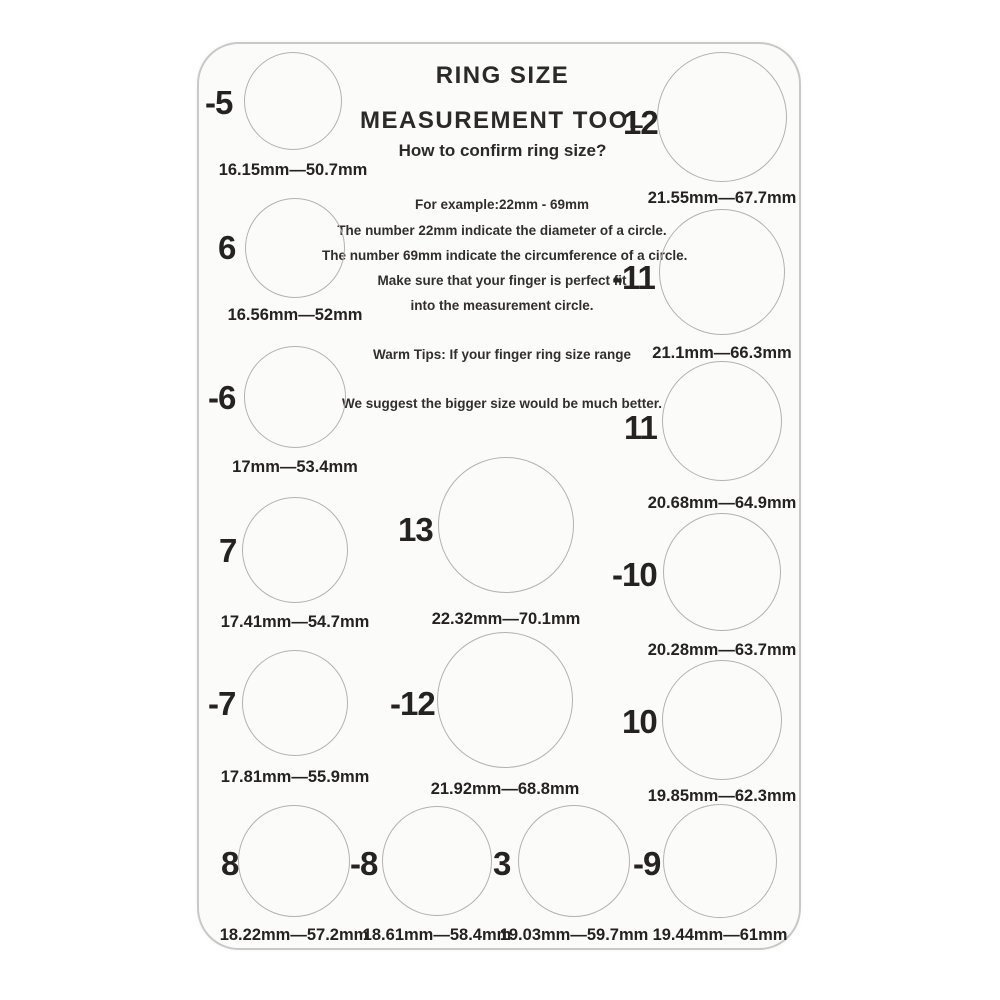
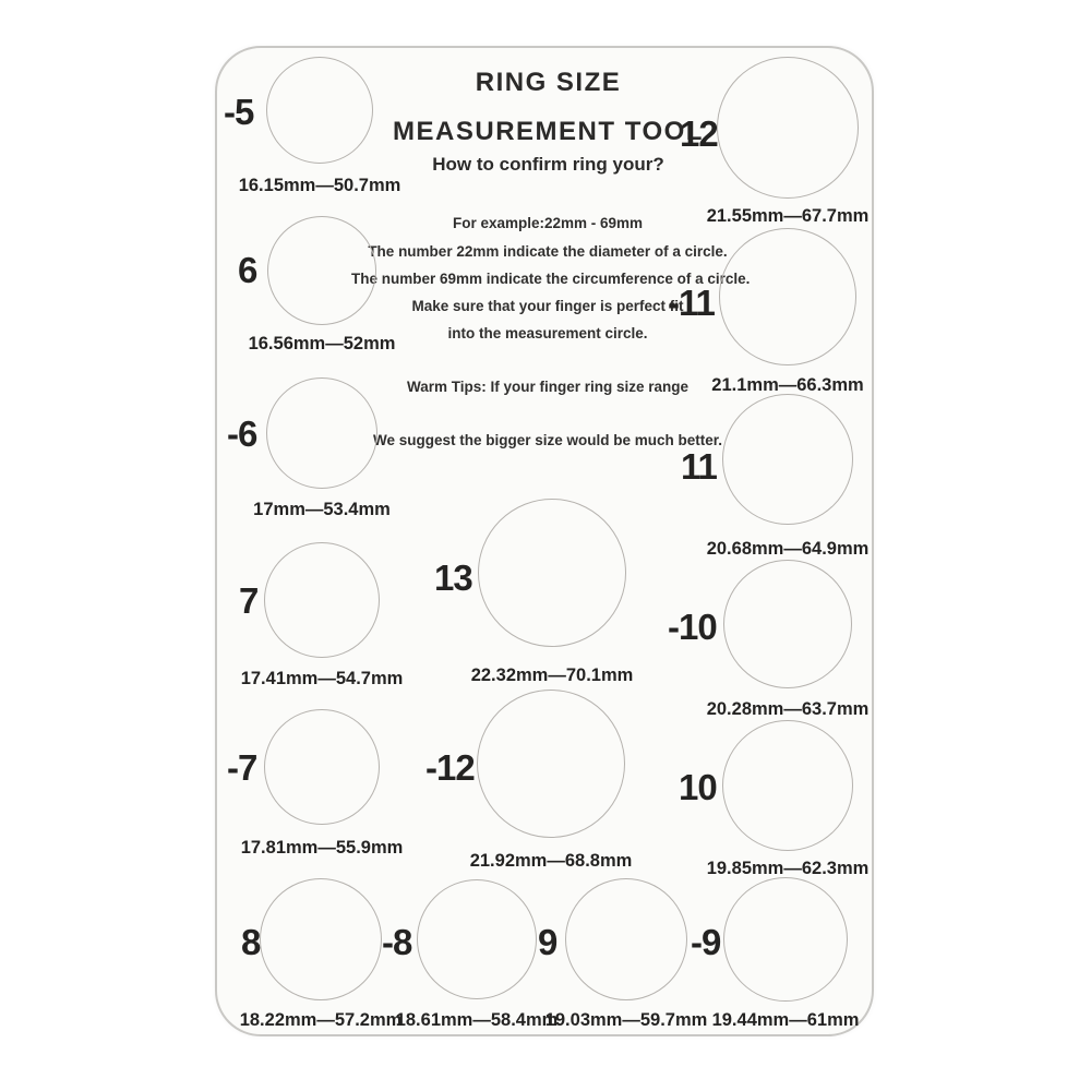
  RING SIZE
  MEASUREMENT TOOL
- How to confirm ring size?
+ How to confirm ring your?
  For example:22mm - 69mm
  The number 22mm indicate the diameter of a circle.
  The number 69mm indicate the circumference of a circle
  Make sure that your finger is perfect fit
  into the measurement circle.
  Warm Tips: If your finger ring size range
  We suggest the bigger size would be much better.
  -5
  16.15mm—50.7mm
  6
  16.56mm—52mm
  -6
  17mm—53.4mm
  7
  17.41mm—54.7mm
  -7
  17.81mm—55.9mm
  8
  18.22mm—57.2mm
  -8
  18.61mm—58.4mm
- 3
+ 9
  19.03mm—59.7mm
  -9
  19.44mm—61mm
  13
  22.32mm—70.1mm
  -12
  21.92mm—68.8mm
  12
  21.55mm—67.7mm
  -11
  21.1mm—66.3mm
  11
  20.68mm—64.9mm
  -10
  20.28mm—63.7mm
  10
  19.85mm—62.3mm
